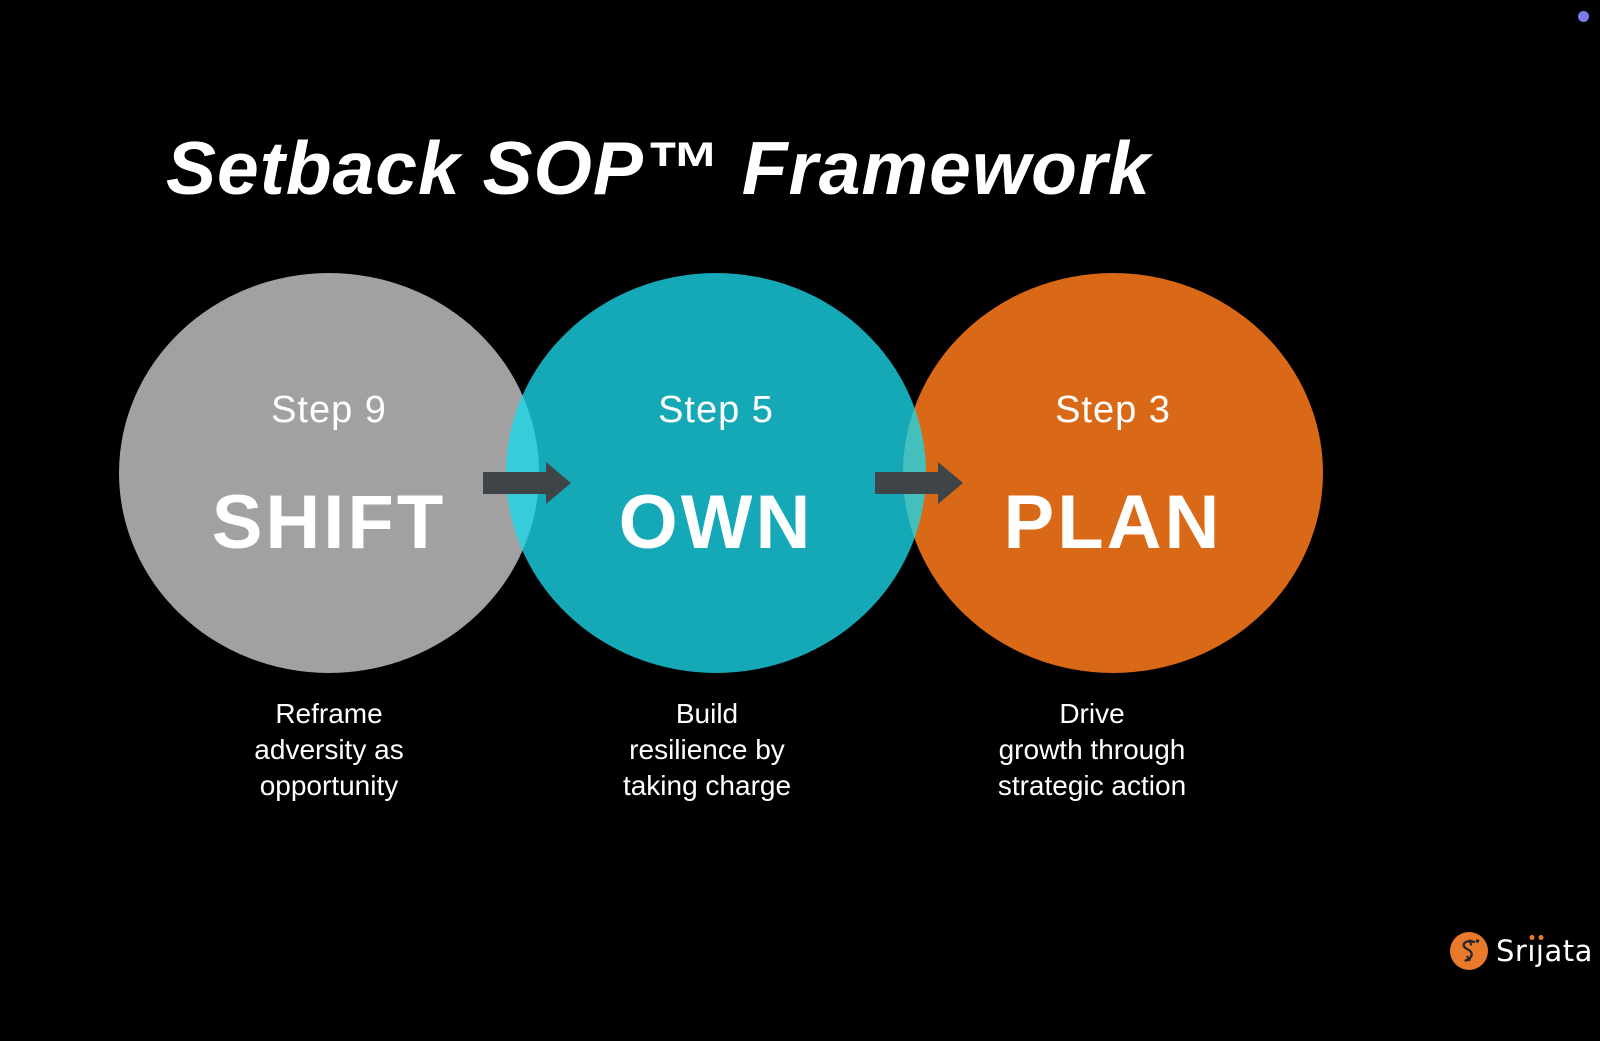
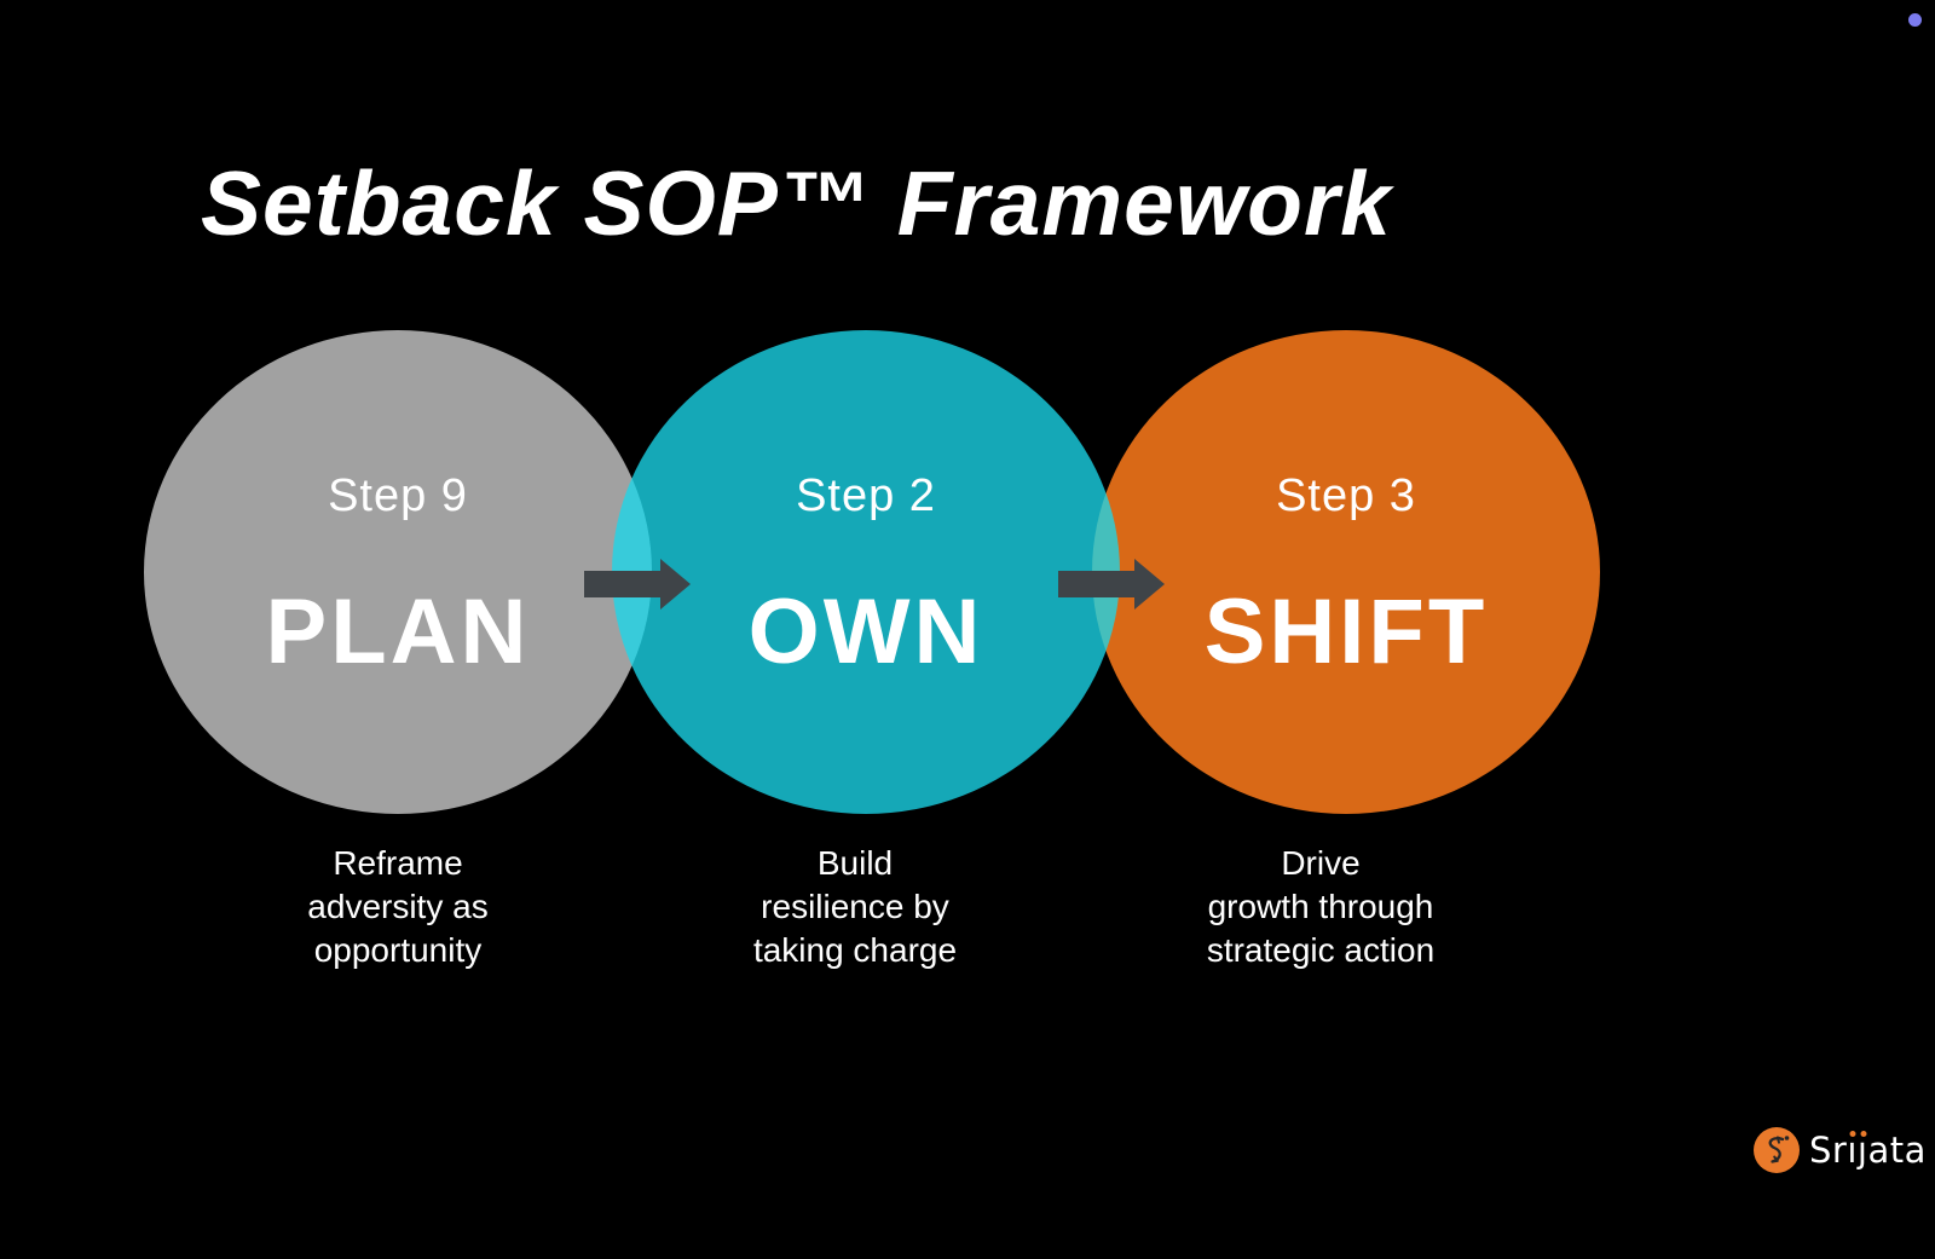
  Setback SOP™ Framework
  Step 9
- SHIFT
+ PLAN
  Step 3
- PLAN
+ SHIFT
- Step 5
+ Step 2
  OWN
  Reframe
  adversity as
  opportunity
  Build
  resilience by
  taking charge
  Drive
  growth through
  strategic action
  Sr
  ı
  ȷ
  ata
